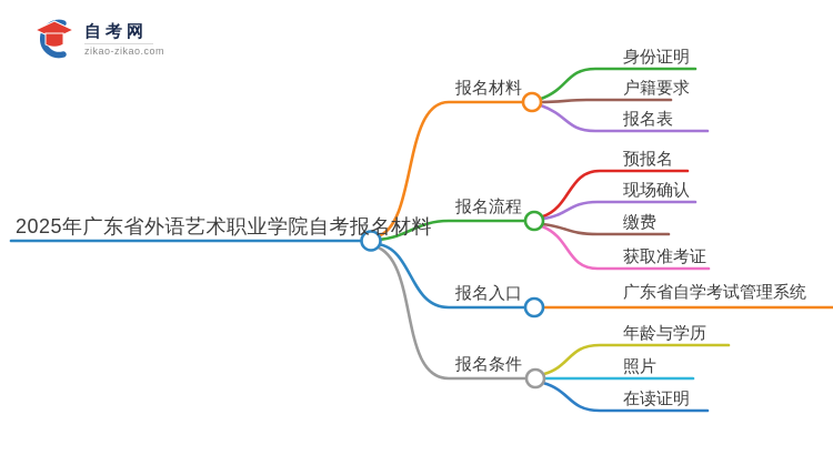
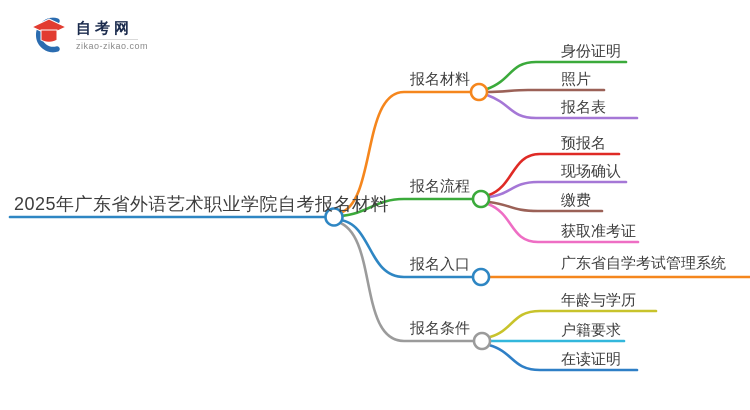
  自考网
  zikao-zikao.com
  2025年广东省外语艺术职业学院自考报名材料
  报名材料
  报名流程
  报名入口
  报名条件
  身份证明
- 户籍要求
+ 照片
  报名表
  预报名
  现场确认
  缴费
  获取准考证
  广东省自学考试管理系统
  年龄与学历
- 照片
+ 户籍要求
  在读证明
